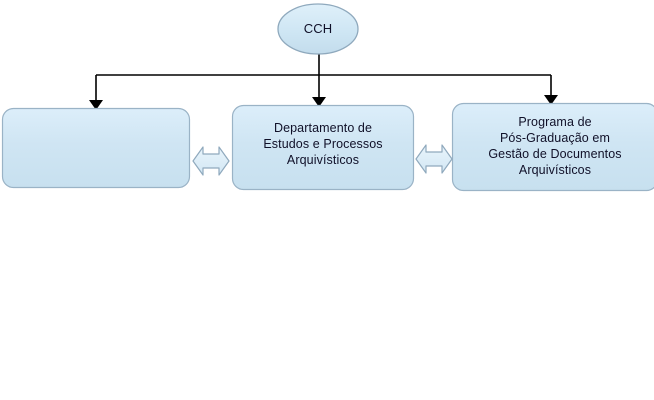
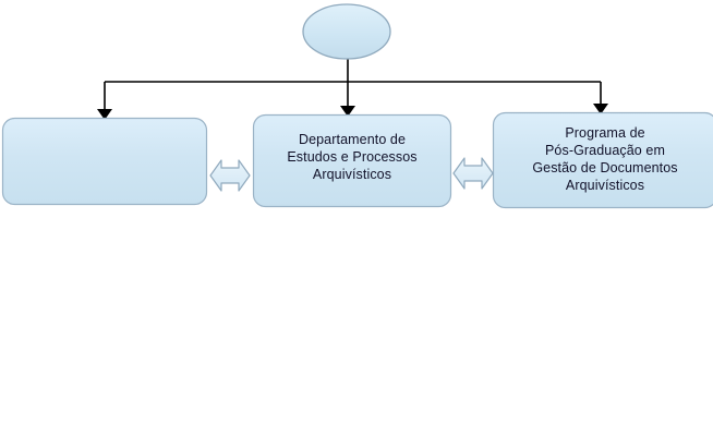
- CCH
  Departamento de
  Estudos e Processos
  Arquivísticos
  Programa de
  Pós-Graduação em
  Gestão de Documentos
  Arquivísticos
